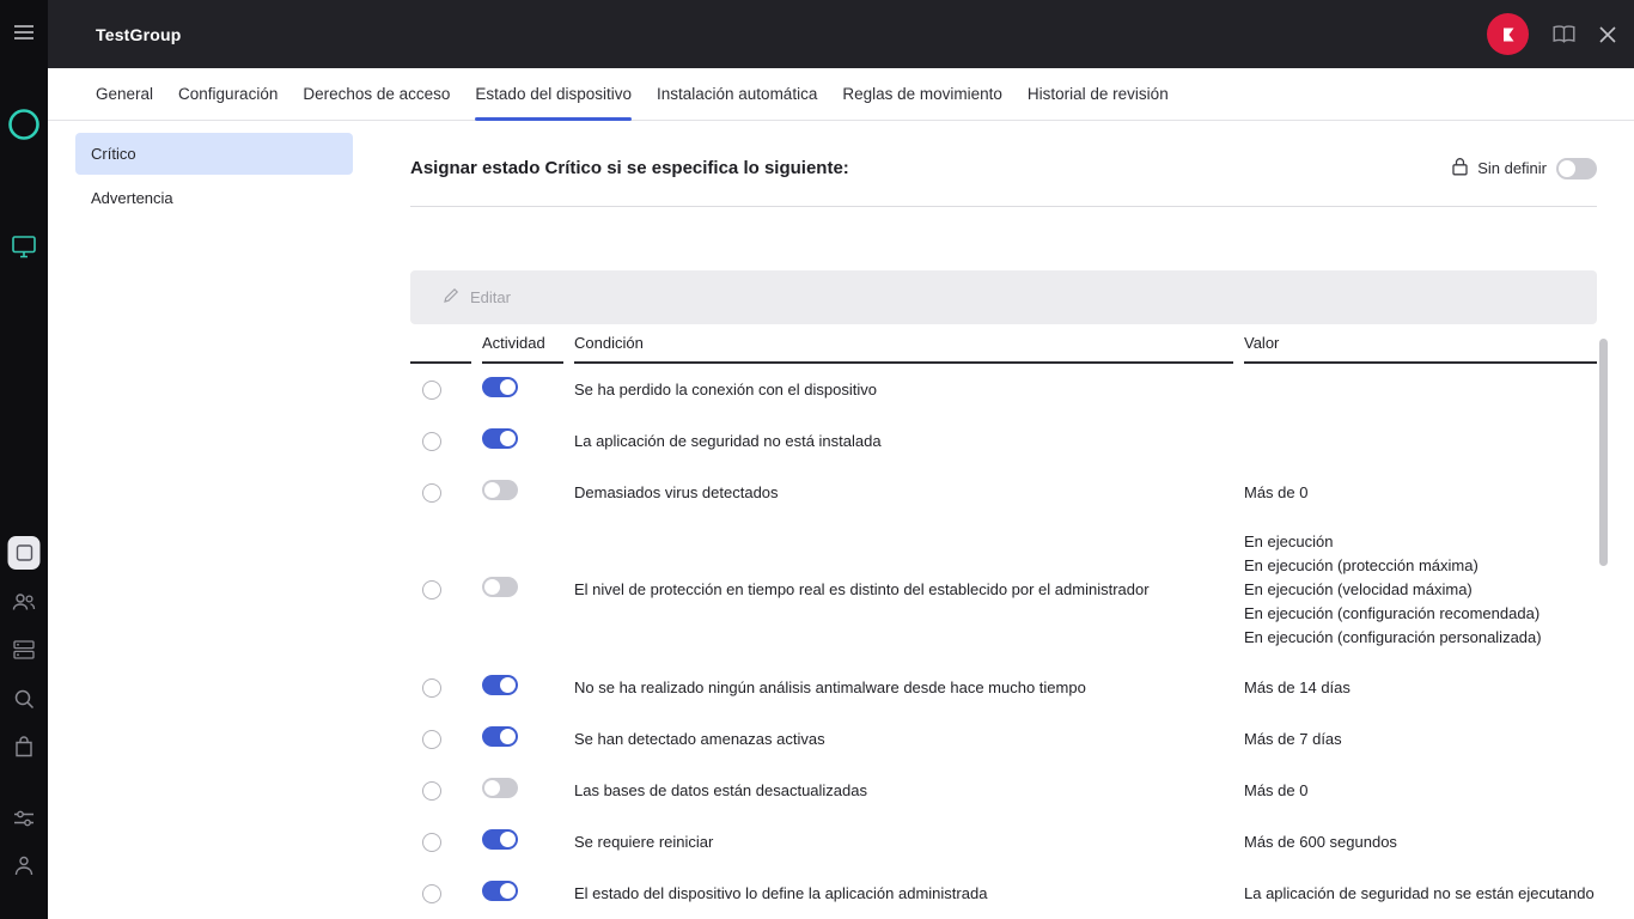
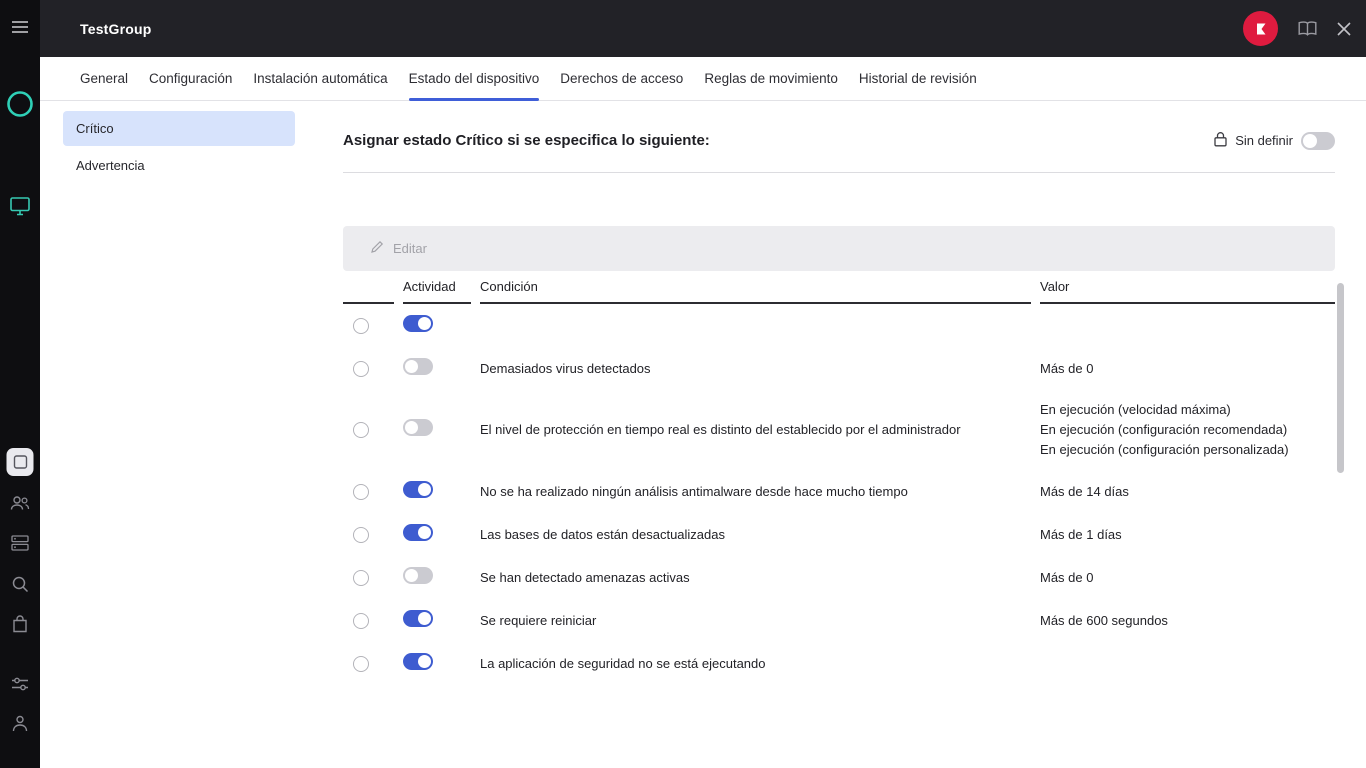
  TestGroup
  General
  Configuración
- Derechos de acceso
+ Instalación automática
  Estado del dispositivo
- Instalación automática
+ Derechos de acceso
  Reglas de movimiento
  Historial de revisión
  Crítico
  Advertencia
  Asignar estado Crítico si se especifica lo siguiente:
  Sin definir
  Editar
  Actividad
  Condición
  Valor
- Se ha perdido la conexión con el dispositivo
- La aplicación de seguridad no está instalada
  Demasiados virus detectados
  Más de 0
  El nivel de protección en tiempo real es distinto del establecido por el administrador
- En ejecución
- En ejecución (protección máxima)
  En ejecución (velocidad máxima)
  En ejecución (configuración recomendada)
  En ejecución (configuración personalizada)
  No se ha realizado ningún análisis antimalware desde hace mucho tiempo
  Más de 14 días
- Se han detectado amenazas activas
+ Las bases de datos están desactualizadas
- Más de 7 días
+ Más de 1 días
- Las bases de datos están desactualizadas
+ Se han detectado amenazas activas
  Más de 0
  Se requiere reiniciar
  Más de 600 segundos
- El estado del dispositivo lo define la aplicación administrada
- La aplicación de seguridad no se están ejecutando
+ La aplicación de seguridad no se está ejecutando
